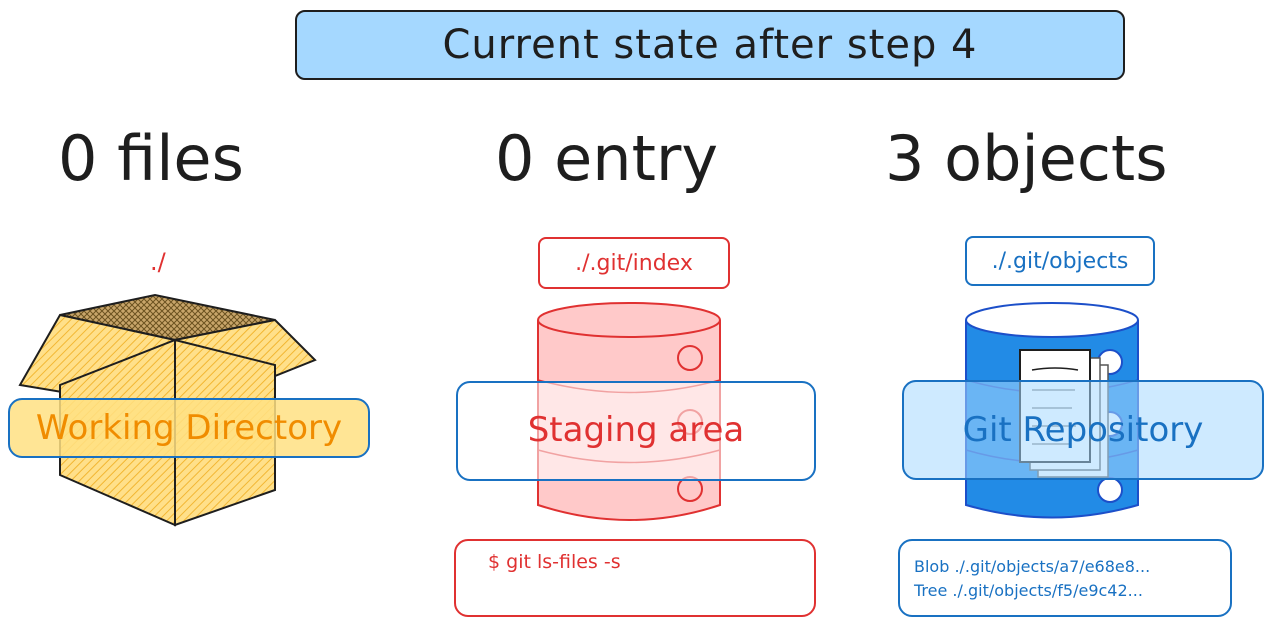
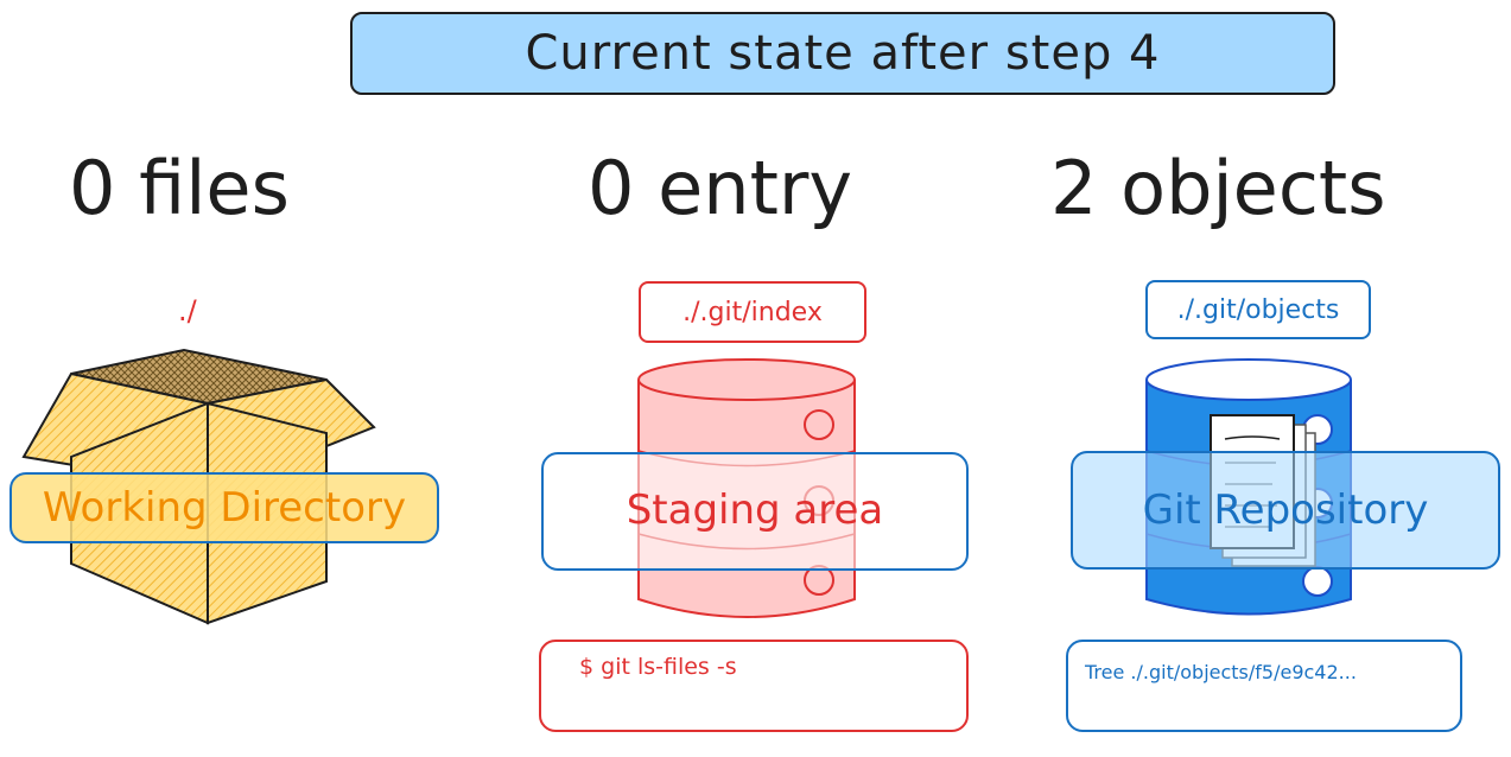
  Current state after step 4
  0 files
  0 entry
- 3 objects
+ 2 objects
  ./
  Working Directory
  ./.git/index
  Staging area
  $ git ls-files -s
  ./.git/objects
  Git Repository
- Blob ./.git/objects/a7/e68e8...
  Tree ./.git/objects/f5/e9c42...
